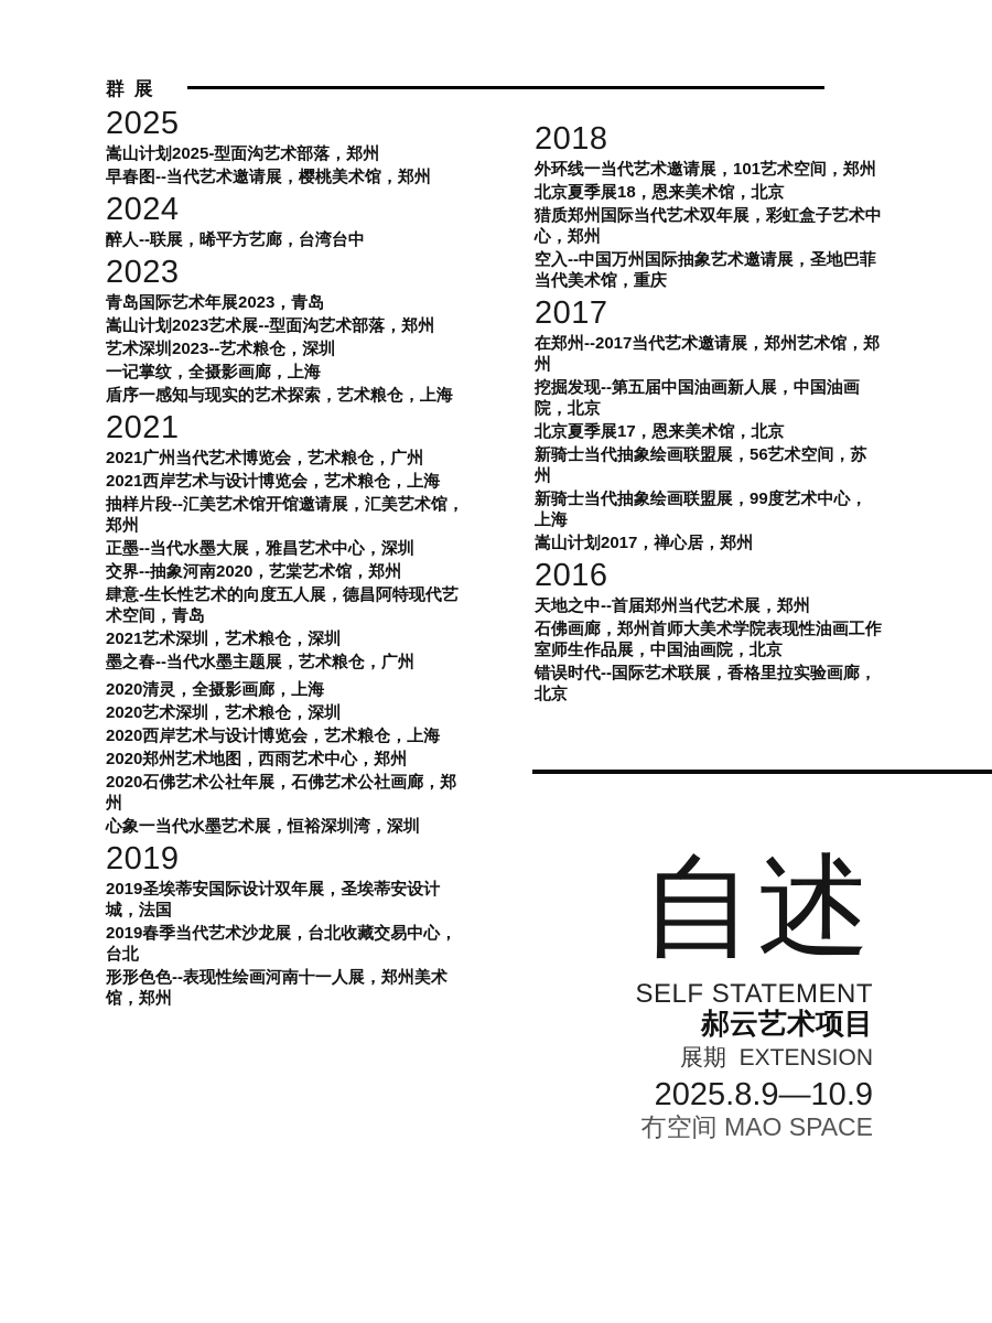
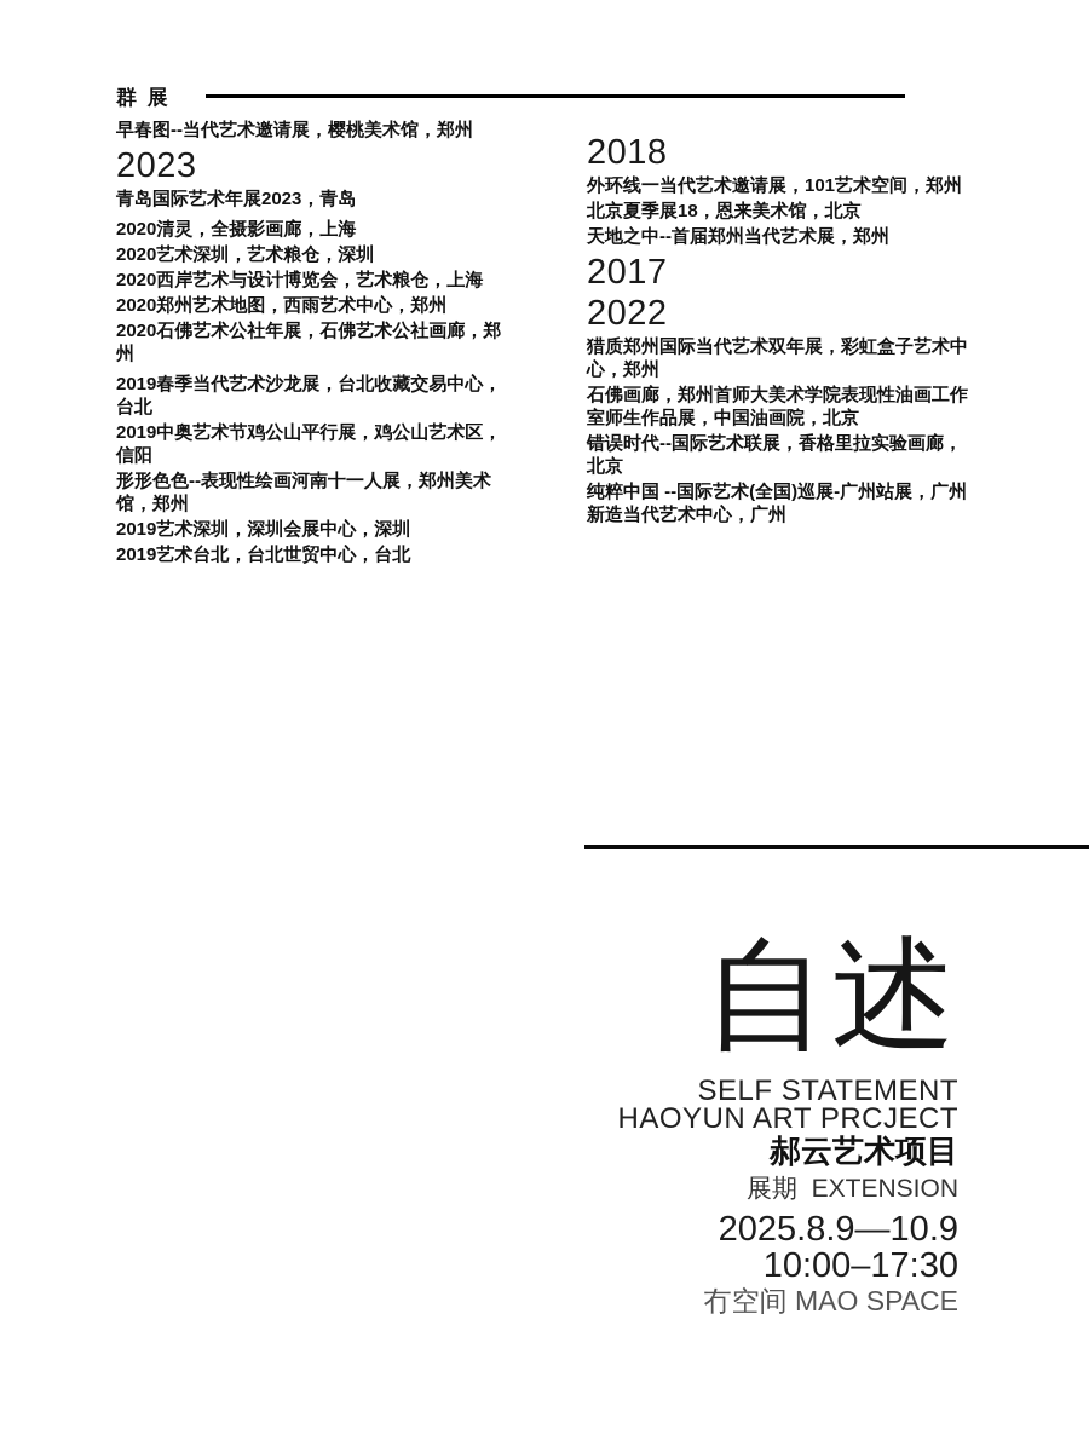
  群 展
- 2025
- 嵩山计划2025-型面沟艺术部落，郑州
  早春图--当代艺术邀请展，樱桃美术馆，郑州
- 2024
- 醉人--联展，晞平方艺廊，台湾台中
  2023
  青岛国际艺术年展2023，青岛
- 嵩山计划2023艺术展--型面沟艺术部落，郑州
- 艺术深圳2023--艺术粮仓，深圳
- 一记掌纹，全摄影画廊，上海
- 盾序一感知与现实的艺术探索，艺术粮仓，上海
- 2021
- 2021广州当代艺术博览会，艺术粮仓，广州
- 2021西岸艺术与设计博览会，艺术粮仓，上海
- 抽样片段--汇美艺术馆开馆邀请展，汇美艺术馆，郑州
- 正墨--当代水墨大展，雅昌艺术中心，深圳
- 交界--抽象河南2020，艺棠艺术馆，郑州
- 肆意-生长性艺术的向度五人展，德昌阿特现代艺术空间，青岛
- 2021艺术深圳，艺术粮仓，深圳
- 墨之春--当代水墨主题展，艺术粮仓，广州
  2020清灵，全摄影画廊，上海
  2020艺术深圳，艺术粮仓，深圳
  2020西岸艺术与设计博览会，艺术粮仓，上海
  2020郑州艺术地图，西雨艺术中心，郑州
  2020石佛艺术公社年展，石佛艺术公社画廊，郑州
- 心象一当代水墨艺术展，恒裕深圳湾，深圳
- 2019
- 2019圣埃蒂安国际设计双年展，圣埃蒂安设计城，法国
  2019春季当代艺术沙龙展，台北收藏交易中心，台北
+ 2019中奥艺术节鸡公山平行展，鸡公山艺术区，信阳
  形形色色--表现性绘画河南十一人展，郑州美术馆，郑州
+ 2019艺术深圳，深圳会展中心，深圳
+ 2019艺术台北，台北世贸中心，台北
  2018
  外环线一当代艺术邀请展，101艺术空间，郑州
  北京夏季展18，恩来美术馆，北京
- 猎质郑州国际当代艺术双年展，彩虹盒子艺术中心，郑州
+ 天地之中--首届郑州当代艺术展，郑州
- 空入--中国万州国际抽象艺术邀请展，圣地巴菲当代美术馆，重庆
  2017
- 在郑州--2017当代艺术邀请展，郑州艺术馆，郑州
- 挖掘发现--第五届中国油画新人展，中国油画院，北京
- 北京夏季展17，恩来美术馆，北京
- 新骑士当代抽象绘画联盟展，56艺术空间，苏州
- 新骑士当代抽象绘画联盟展，99度艺术中心，上海
- 嵩山计划2017，禅心居，郑州
- 2016
+ 2022
- 天地之中--首届郑州当代艺术展，郑州
+ 猎质郑州国际当代艺术双年展，彩虹盒子艺术中心，郑州
  石佛画廊，郑州首师大美术学院表现性油画工作室师生作品展，中国油画院，北京
  错误时代--国际艺术联展，香格里拉实验画廊，北京
+ 纯粹中国 --国际艺术(全国)巡展-广州站展，广州新造当代艺术中心，广州
  自述
  SELF STATEMENT
+ HAOYUN ART PRCJECT
  郝云艺术项目
  展期 EXTENSION
  2025.8.9—10.9
+ 10:00–17:30
  冇空间 MAO SPACE
